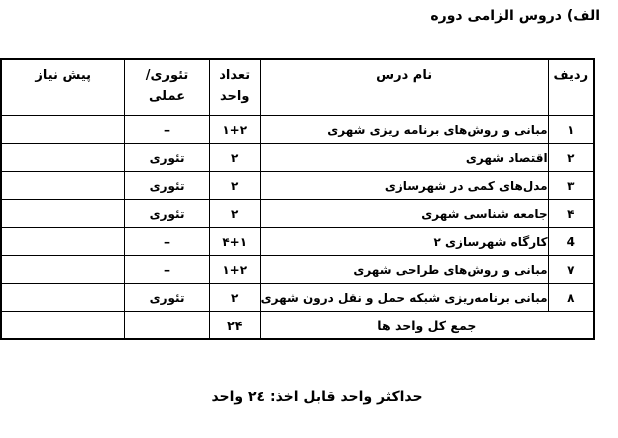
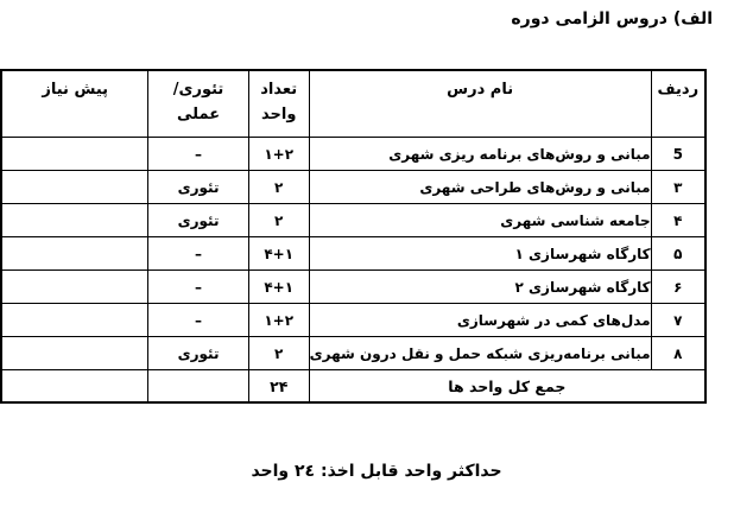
  الف) دروس الزامی دوره
  ردیف	نام درس	تعداد واحد	تئوری/ عملی	پیش نیاز
- ۱	مبانی و روشهای برنامه ریزی شهری	۱+۲	–
+ 5	مبانی و روشهای برنامه ریزی شهری	۱+۲	–
- ۲	اقتصاد شهری	۲	تئوری
- ۳	مدل‌های کمی در شهرسازی	۲	تئوری
+ ۳	مبانی و روش‌های طراحی شهری	۲	تئوری
  ۴	جامعه شناسی شهری	۲	تئوری
+ ۵	کارگاه شهرسازی ۱	۴+۱	–
- 4	کارگاه شهرسازی ۲	۴+۱	–
+ ۶	کارگاه شهرسازی ۲	۴+۱	–
- ۷	مبانی و روش‌های طراحی شهری	۱+۲	–
+ ۷	مدل‌های کمی در شهرسازی	۱+۲	–
  ۸	مبانی برنامه‌ریزی شبکه حمل و نقل درون شهری	۲	تئوری
  جمع کل واحد ها	۲۴
  حداکثر واحد قابل اخذ: ٢٤ واحد
